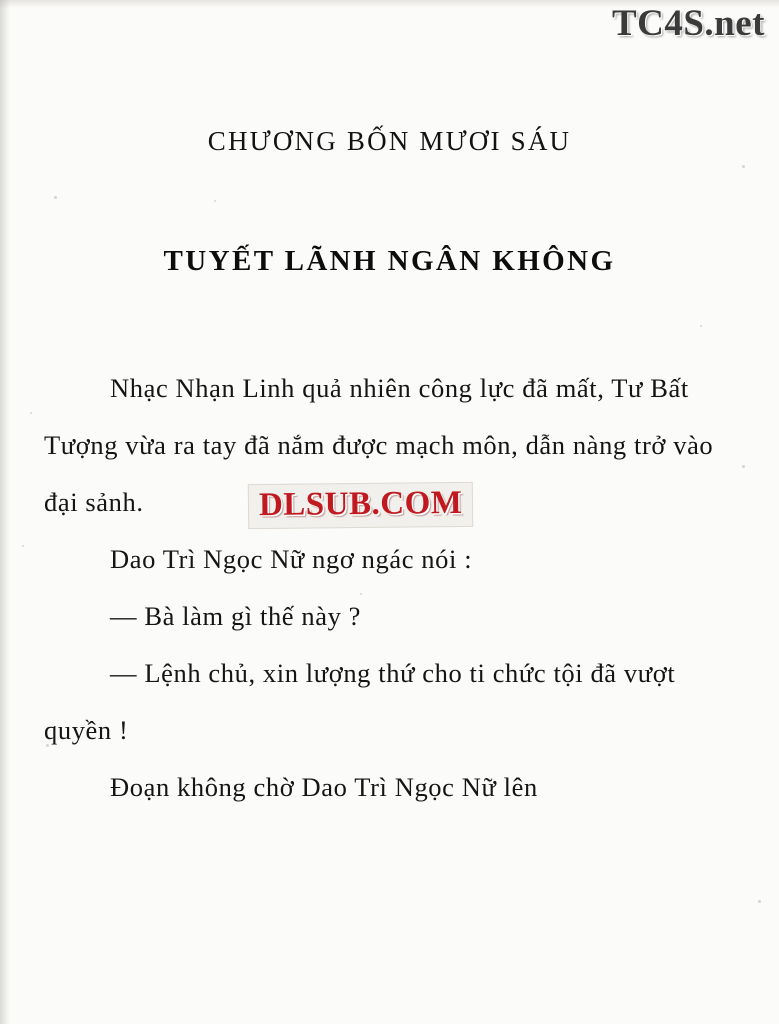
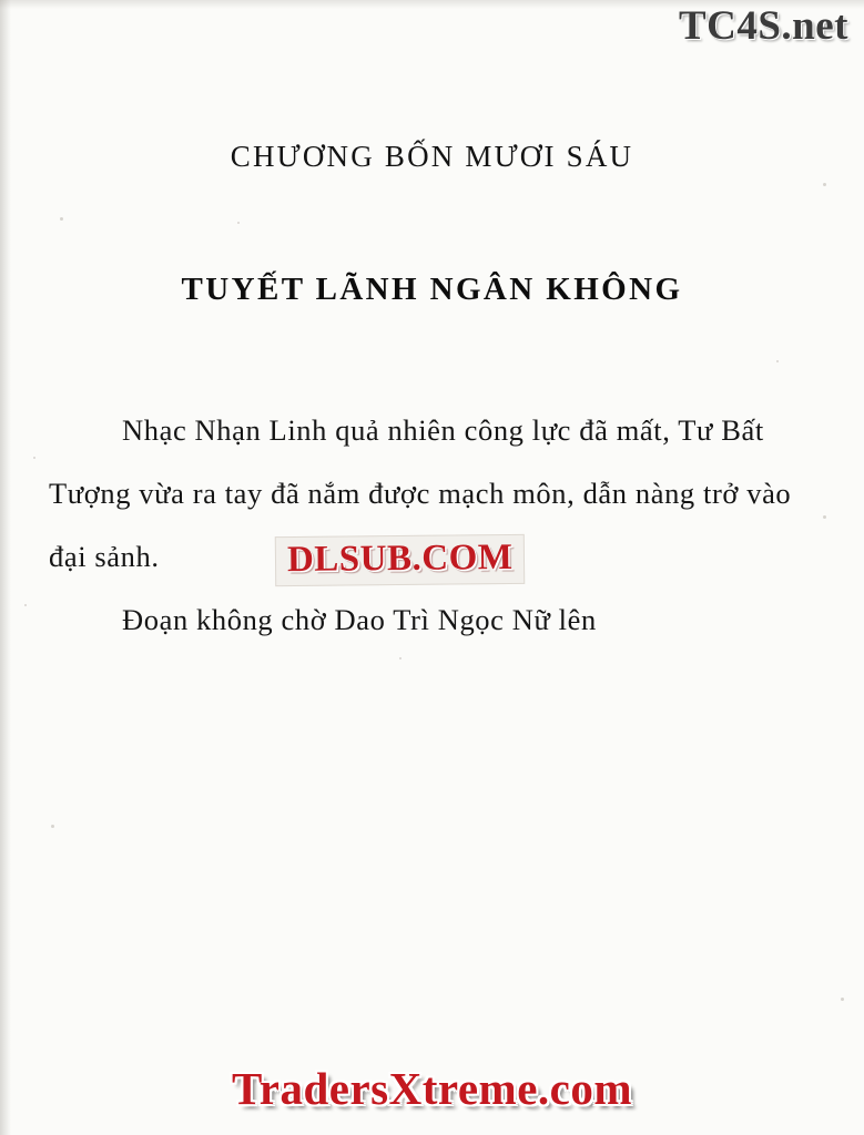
  TC4S.net
  CHƯƠNG BỐN MƯƠI SÁU
  TUYẾT LÃNH NGÂN KHÔNG
  Nhạc Nhạn Linh quả nhiên công lực đã mất, Tư Bất Tượng vừa ra tay đã nắm được mạch môn, dẫn nàng trở vào đại sảnh.
- Dao Trì Ngọc Nữ ngơ ngác nói :
- — Bà làm gì thế này ?
- — Lệnh chủ, xin lượng thứ cho ti chức tội đã vượt quyền !
  Đoạn không chờ Dao Trì Ngọc Nữ lên
  DLSUB.COM
+ TradersXtreme.com
